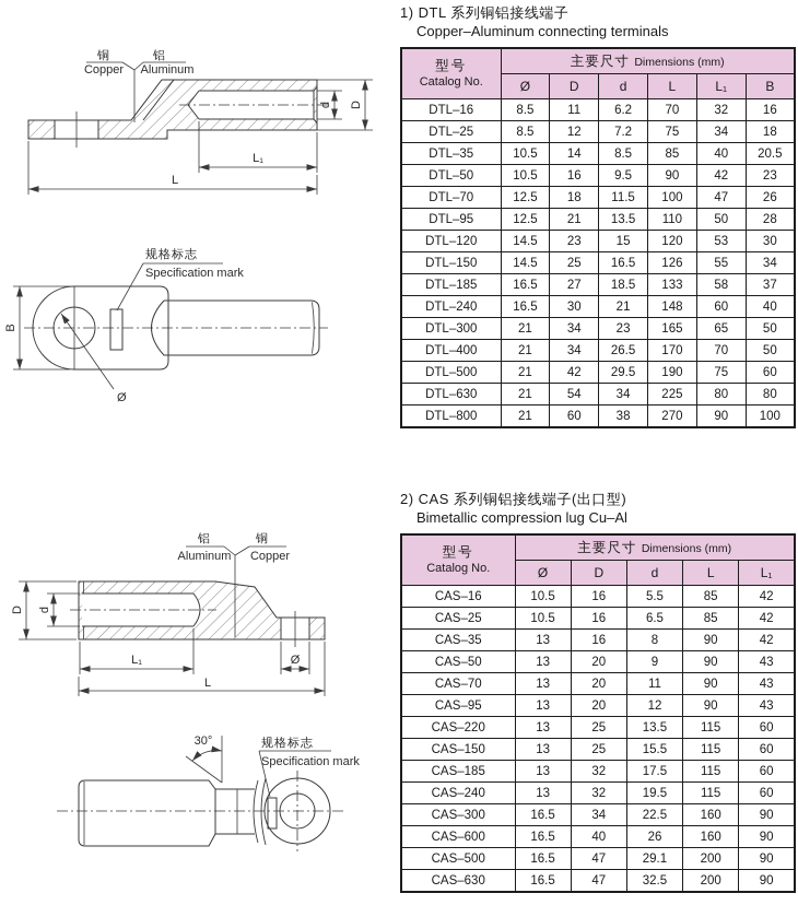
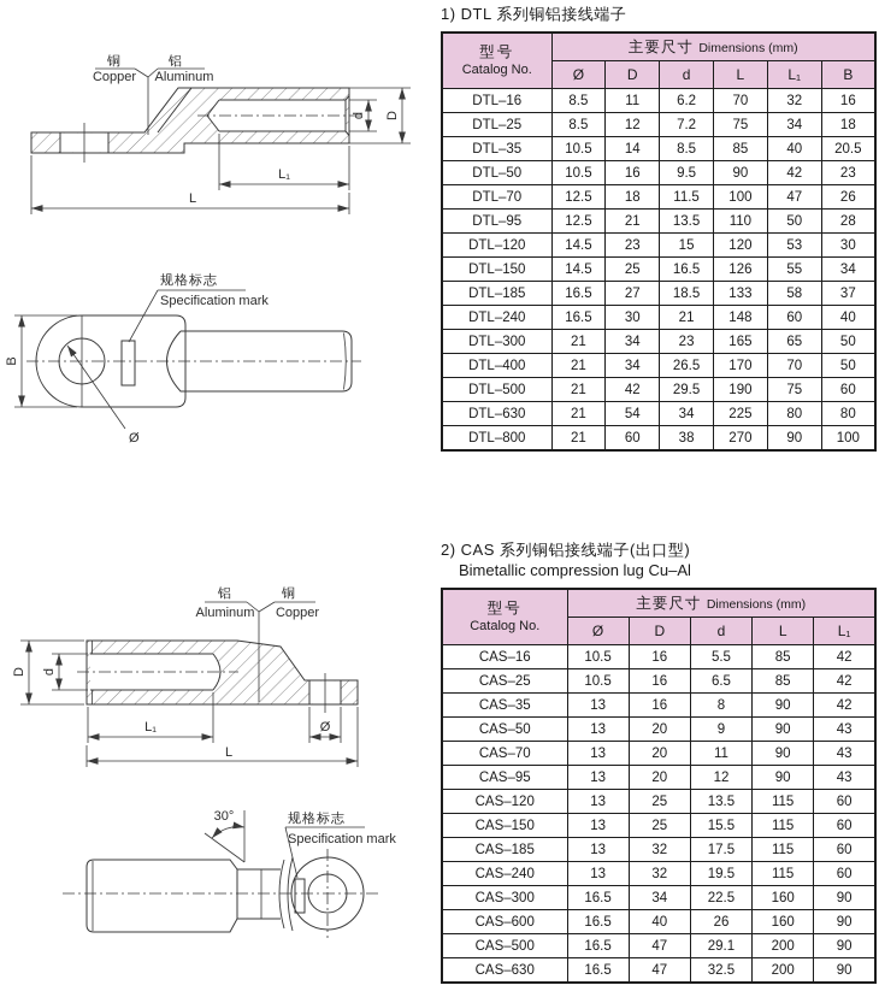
  铜
  Copper
  铝
  Aluminum
  L₁
  L
  规格标志
  Specification mark
  Ø
  铝
  Aluminum
  铜
  Copper
  L₁
  Ø
  L
  30°
  规格标志
  Specification mark
  1) DTL 系列铜铝接线端子
- Copper–Aluminum connecting terminals
  型号 Catalog No.	主要尺寸 Dimensions (mm)
  Ø	D	d	L	L₁	B
  DTL–16	8.5	11	6.2	70	32	16
  DTL–25	8.5	12	7.2	75	34	18
  DTL–35	10.5	14	8.5	85	40	20.5
  DTL–50	10.5	16	9.5	90	42	23
  DTL–70	12.5	18	11.5	100	47	26
  DTL–95	12.5	21	13.5	110	50	28
  DTL–120	14.5	23	15	120	53	30
  DTL–150	14.5	25	16.5	126	55	34
  DTL–185	16.5	27	18.5	133	58	37
  DTL–240	16.5	30	21	148	60	40
  DTL–300	21	34	23	165	65	50
  DTL–400	21	34	26.5	170	70	50
  DTL–500	21	42	29.5	190	75	60
  DTL–630	21	54	34	225	80	80
  DTL–800	21	60	38	270	90	100
  2) CAS 系列铜铝接线端子(出口型)
  Bimetallic compression lug Cu–Al
  型号 Catalog No.	主要尺寸 Dimensions (mm)
  Ø	D	d	L	L₁
  CAS–16	10.5	16	5.5	85	42
  CAS–25	10.5	16	6.5	85	42
  CAS–35	13	16	8	90	42
  CAS–50	13	20	9	90	43
  CAS–70	13	20	11	90	43
  CAS–95	13	20	12	90	43
- CAS–220	13	25	13.5	115	60
+ CAS–120	13	25	13.5	115	60
  CAS–150	13	25	15.5	115	60
  CAS–185	13	32	17.5	115	60
  CAS–240	13	32	19.5	115	60
  CAS–300	16.5	34	22.5	160	90
  CAS–600	16.5	40	26	160	90
  CAS–500	16.5	47	29.1	200	90
  CAS–630	16.5	47	32.5	200	90
